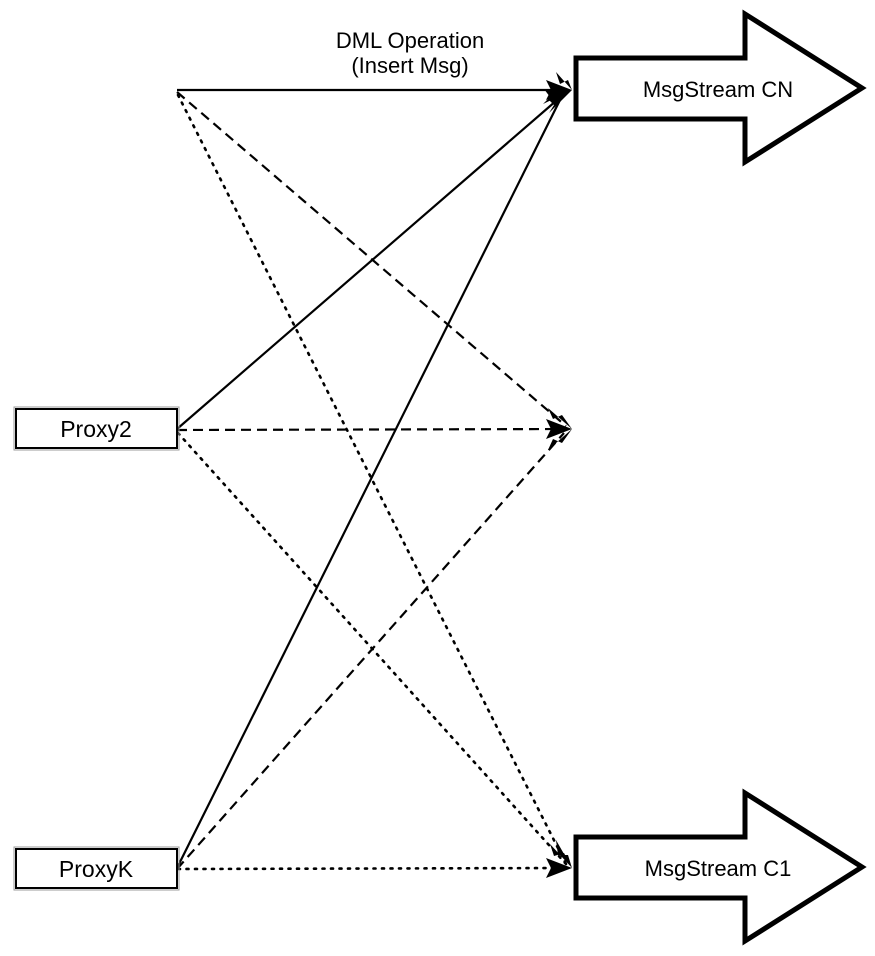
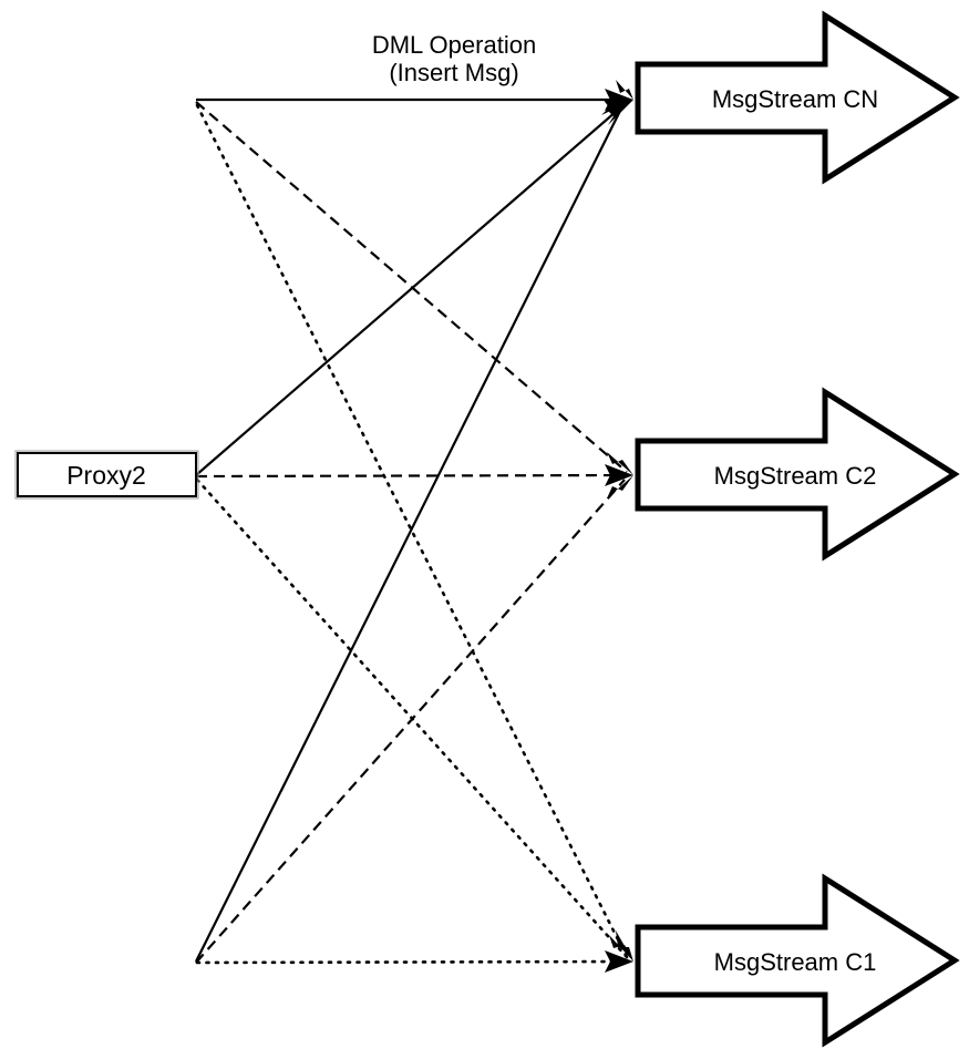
  DML Operation
  (Insert Msg)
  Proxy2
- ProxyK
  MsgStream CN
+ MsgStream C2
  MsgStream C1
